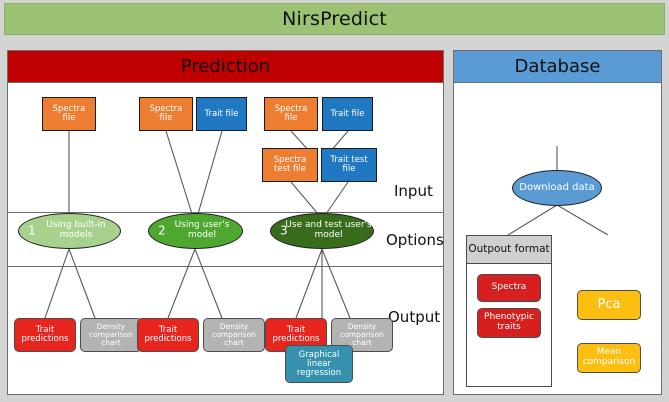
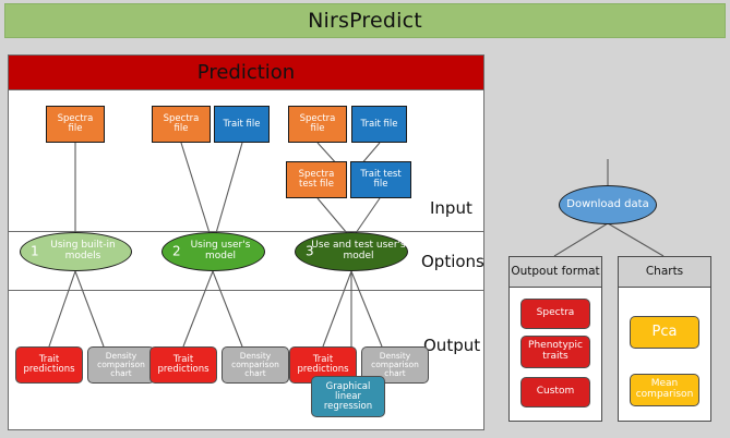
  NirsPredict
  Prediction
  Input
  Options
  Output
- Database
  Spectra file
  1
  Using built-in models
  Trait predictions
  Density comparison chart
  Spectra file
  Trait file
  2
  Using user's model
  Trait predictions
  Density comparison chart
  Spectra file
  Trait file
  Spectra test file
  Trait test file
  3
  Use and test user's model
  Trait predictions
  Density comparison chart
  Graphical linear regression
  Download data
  Outpout format
  Spectra
  Phenotypic traits
+ Custom
+ Charts
  Pca
  Mean comparison
